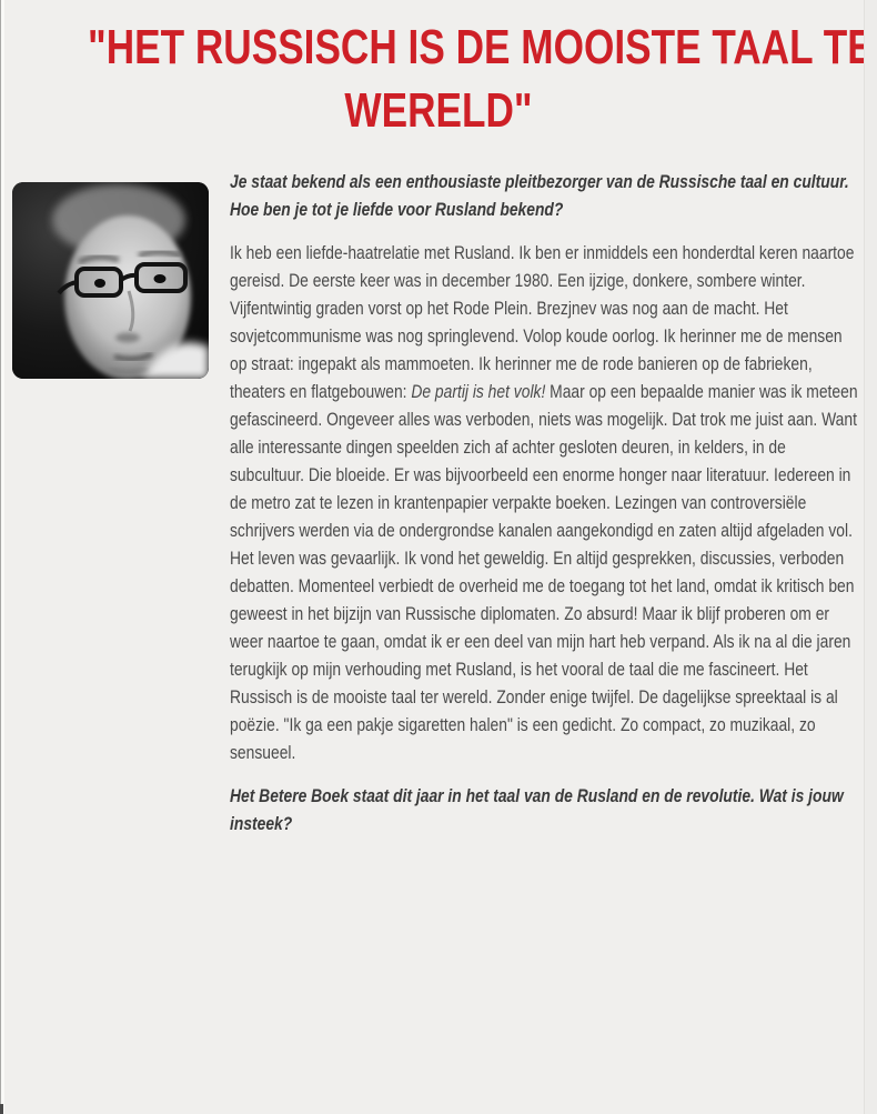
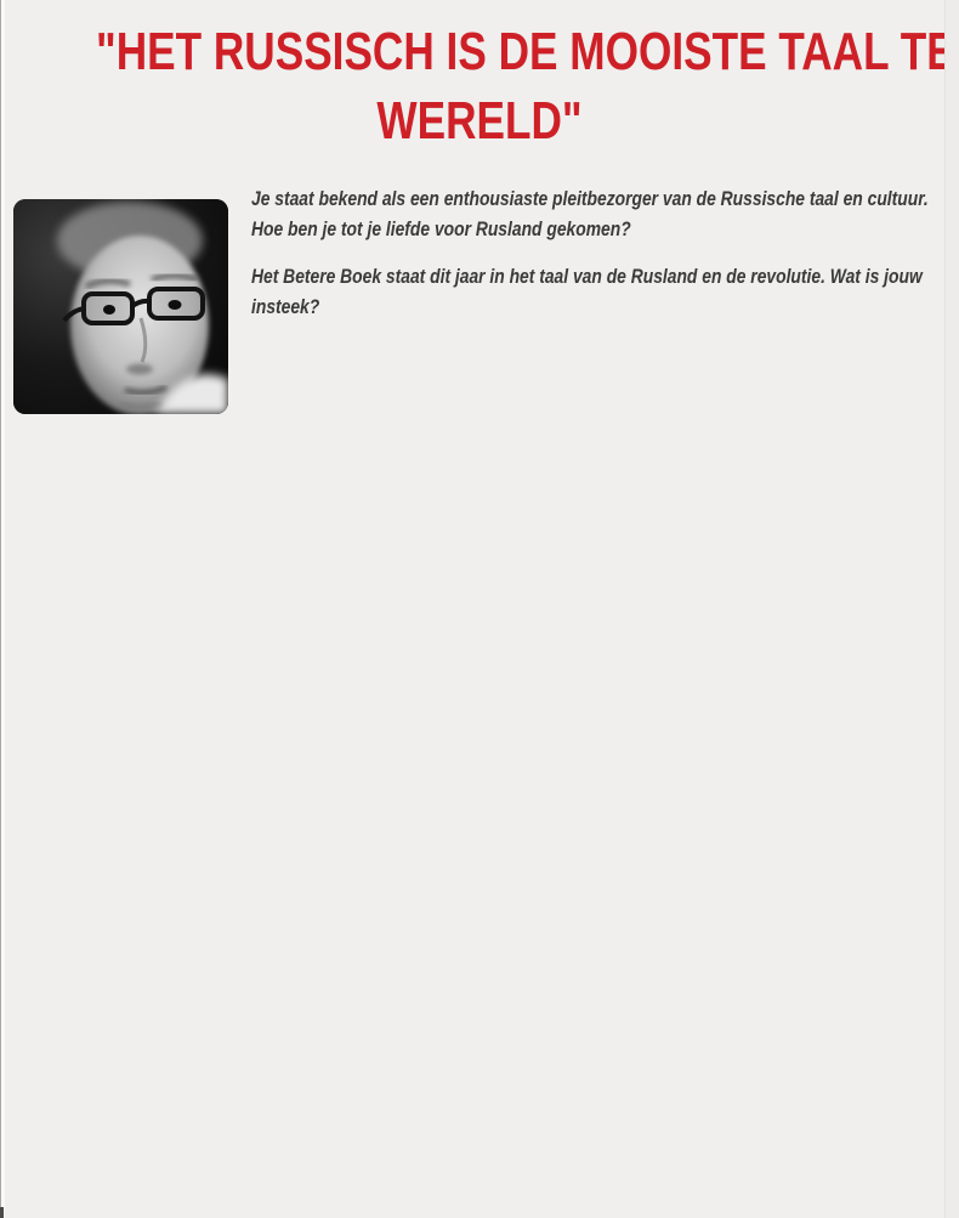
  "HET RUSSISCH IS DE MOOISTE TAAL TE
  WERELD"
- Je staat bekend als een enthousiaste pleitbezorger van de Russische taal en cultuur. Hoe ben je tot je liefde voor Rusland bekend?
+ Je staat bekend als een enthousiaste pleitbezorger van de Russische taal en cultuur. Hoe ben je tot je liefde voor Rusland gekomen?
- Ik heb een liefde-haatrelatie met Rusland. Ik ben er inmiddels een honderdtal keren naartoe gereisd. De eerste keer was in december 1980. Een ijzige, donkere, sombere winter. Vijfentwintig graden vorst op het Rode Plein. Brezjnev was nog aan de macht. Het sovjetcommunisme was nog springlevend. Volop koude oorlog. Ik herinner me de mensen op straat: ingepakt als mammoeten. Ik herinner me de rode banieren op de fabrieken, theaters en flatgebouwen: De partij is het volk! Maar op een bepaalde manier was ik meteen gefascineerd. Ongeveer alles was verboden, niets was mogelijk. Dat trok me juist aan. Want alle interessante dingen speelden zich af achter gesloten deuren, in kelders, in de subcultuur. Die bloeide. Er was bijvoorbeeld een enorme honger naar literatuur. Iedereen in de metro zat te lezen in krantenpapier verpakte boeken. Lezingen van controversiële schrijvers werden via de ondergrondse kanalen aangekondigd en zaten altijd afgeladen vol. Het leven was gevaarlijk. Ik vond het geweldig. En altijd gesprekken, discussies, verboden debatten. Momenteel verbiedt de overheid me de toegang tot het land, omdat ik kritisch ben geweest in het bijzijn van Russische diplomaten. Zo absurd! Maar ik blijf proberen om er weer naartoe te gaan, omdat ik er een deel van mijn hart heb verpand. Als ik na al die jaren terugkijk op mijn verhouding met Rusland, is het vooral de taal die me fascineert. Het Russisch is de mooiste taal ter wereld. Zonder enige twijfel. De dagelijkse spreektaal is al poëzie. "Ik ga een pakje sigaretten halen" is een gedicht. Zo compact, zo muzikaal, zo sensueel.
  Het Betere Boek staat dit jaar in het taal van de Rusland en de revolutie. Wat is jouw insteek?
